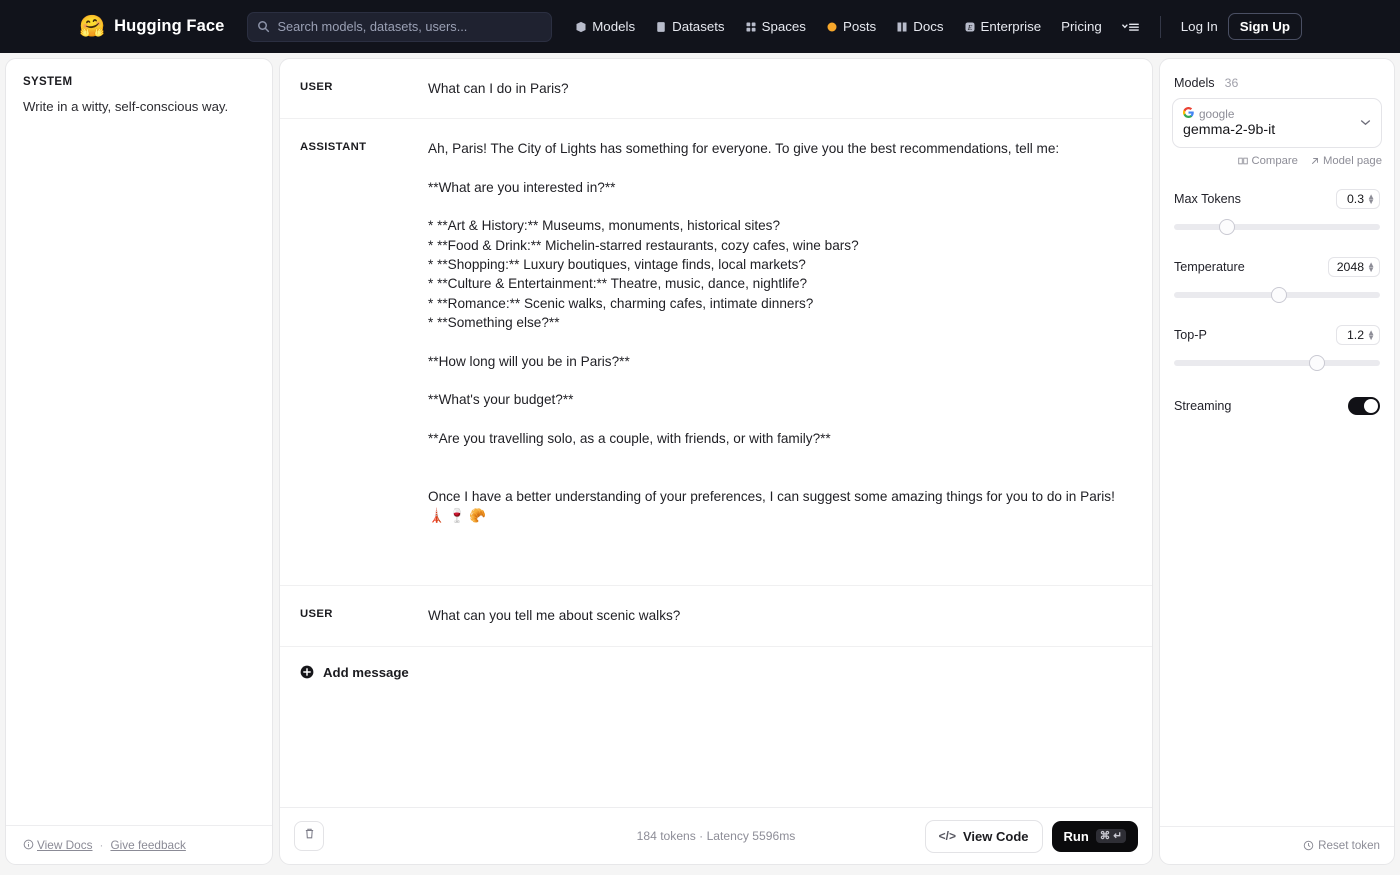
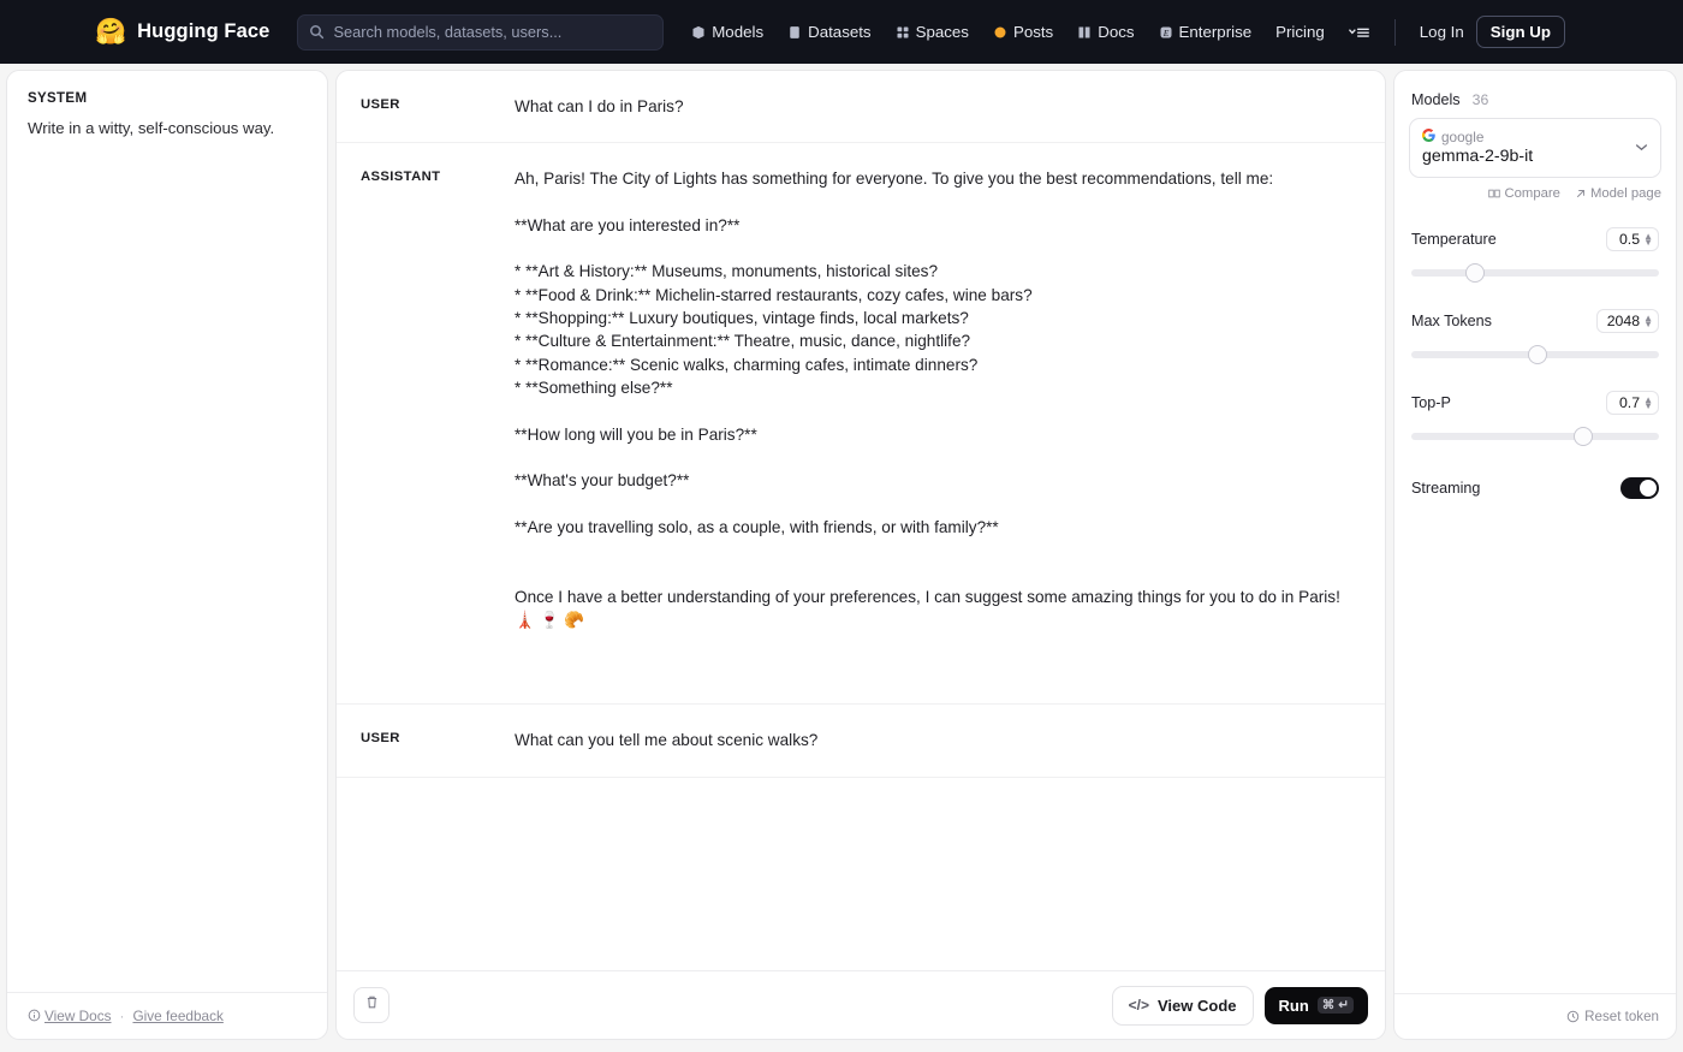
  🤗
  Hugging Face
  Search models, datasets, users...
  Models
  Datasets
  Spaces
  Posts
  Docs
  E
  Enterprise
  Pricing
  Log In
  Sign Up
  SYSTEM
  Write in a witty, self-conscious way.
  View Docs
  ·
  Give feedback
  USER
  What can I do in Paris?
  ASSISTANT
  Ah, Paris! The City of Lights has something for everyone. To give you the best recommendations, tell me:
  **What are you interested in?**
  * **Art & History:** Museums, monuments, historical sites?
  * **Food & Drink:** Michelin-starred restaurants, cozy cafes, wine bars?
  * **Shopping:** Luxury boutiques, vintage finds, local markets?
  * **Culture & Entertainment:** Theatre, music, dance, nightlife?
  * **Romance:** Scenic walks, charming cafes, intimate dinners?
  * **Something else?**
  **How long will you be in Paris?**
  **What's your budget?**
  **Are you travelling solo, as a couple, with friends, or with family?**
  Once I have a better understanding of your preferences, I can suggest some amazing things for you to do in Paris! 🗼 🍷 🥐
  USER
  What can you tell me about scenic walks?
- Add message
- 184 tokens · Latency 5596ms
  </>
  View Code
  Run
  ⌘ ↵
  Models
  36
  google
  gemma-2-9b-it
  Compare
  Model page
- Max Tokens
+ Temperature
- 0.3
+ 0.5
  ▲
  ▼
- Temperature
+ Max Tokens
  2048
  ▲
  ▼
  Top-P
- 1.2
+ 0.7
  ▲
  ▼
  Streaming
  Reset token
